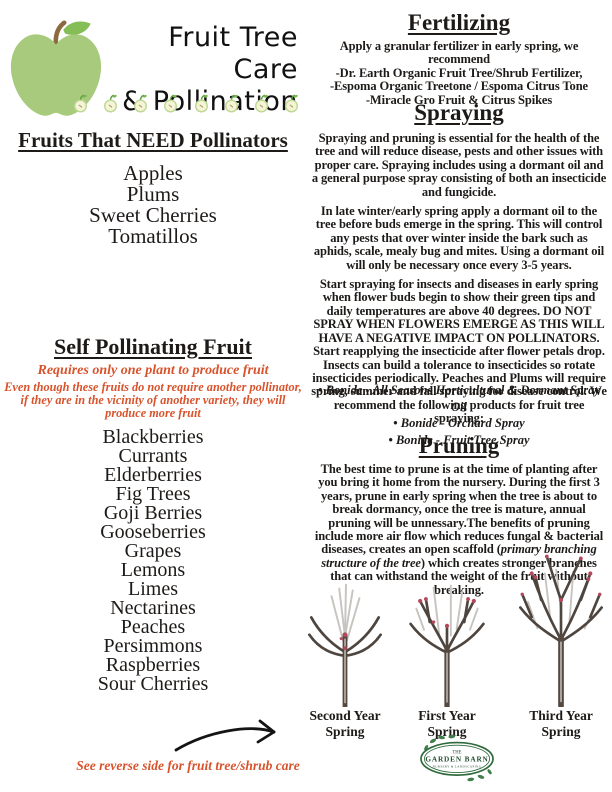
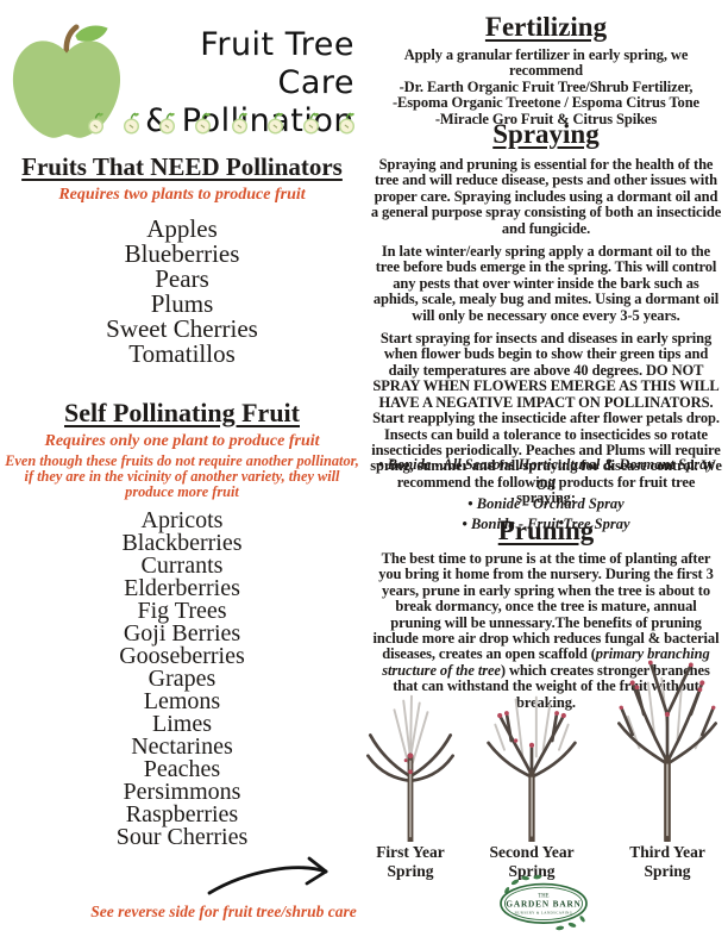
  Fruit Tree Care
  Fruits That NEED Pollinators
+ Requires two plants to produce fruit
  Apples
+ Blueberries
+ Pears
  Plums
  Sweet Cherries
  Tomatillos
  Self Pollinating Fruit
  Requires only one plant to produce fruit
  Even though these fruits do not require another pollinator, if they are in the vicinity of another variety, they will produce more fruit
+ Apricots
  Blackberries
  Currants
  Elderberries
  Fig Trees
  Goji Berries
  Gooseberries
  Grapes
  Lemons
  Limes
  Nectarines
  Peaches
  Persimmons
  Raspberries
  Sour Cherries
  See reverse side for fruit tree/shrub care
  Fertilizing
  Apply a granular fertilizer in early spring, we recommend
  -Dr. Earth Organic Fruit Tree/Shrub Fertilizer,
  -Espoma Organic Treetone / Espoma Citrus Tone
  -Miracle Gro Fruit & Citrus Spikes
  Spraying
  Spraying and pruning is essential for the health of the tree and will reduce disease, pests and other issues with proper care. Spraying includes using a dormant oil and a general purpose spray consisting of both an insecticide and fungicide.
  In late winter/early spring apply a dormant oil to the tree before buds emerge in the spring. This will control any pests that over winter inside the bark such as aphids, scale, mealy bug and mites. Using a dormant oil will only be necessary once every 3-5 years.
  Start spraying for insects and diseases in early spring when flower buds begin to show their green tips and daily temperatures are above 40 degrees. DO NOT SPRAY WHEN FLOWERS EMERGE AS THIS WILL HAVE A NEGATIVE IMPACT ON POLLINATORS. Start reapplying the insecticide after flower petals drop. Insects can build a tolerance to insecticides so rotate insecticides periodically. Peaches and Plums will require spring, summer and fall spraying for disease control. We recommend the following products for fruit tree spraying:
  Bonide - All Seasons Horticultural & Dormant Spray Oil
  Bonide - Orchard Spray
  Bonide - Fruit Tree Spray
  Pruning
- The best time to prune is at the time of planting after you bring it home from the nursery. During the first 3 years, prune in early spring when the tree is about to break dormancy, once the tree is mature, annual pruning will be unnessary.The benefits of pruning include more air flow which reduces fungal & bacterial diseases, creates an open scaffold (primary branching structure of the tree) which creates stronger branches that can withstand the weight of the fritithut breaking.
+ The best time to prune is at the time of planting after you bring it home from the nursery. During the first 3 years, prune in early spring when the tree is about to break dormancy, once the tree is mature, annual pruning will be unnessary.The benefits of pruning include more air drop which reduces fungal & bacterial diseases, creates an open scaffold (primary branching structure of the tree) which creates stronger branches that can withstand the weight of the fritithut breaking.
- Second Year
+ First Year
  Spring
- First Year
+ Second Year
  Spring
  Third Year
  Spring
  GARDEN BARN
